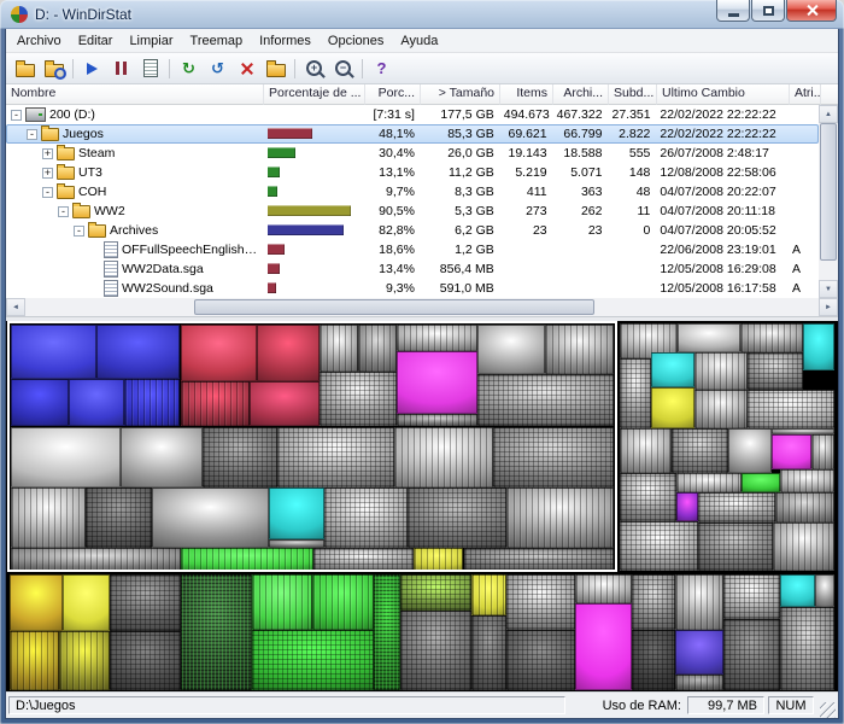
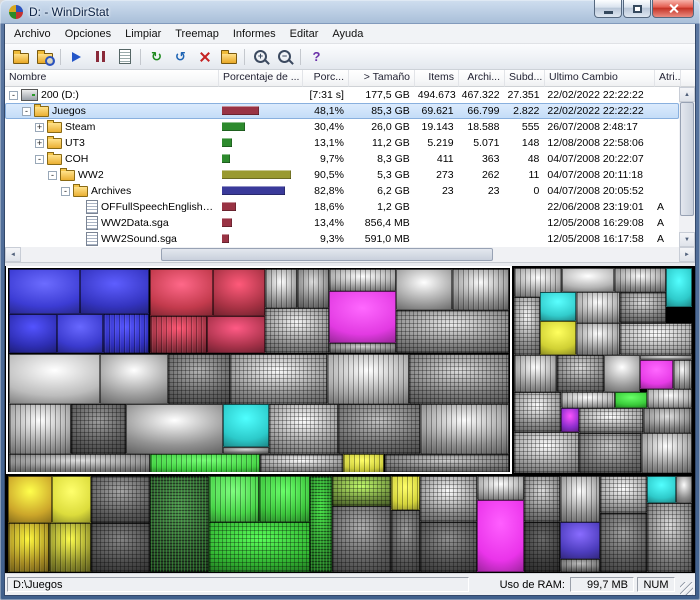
  D: - WinDirStat
  Archivo
- Editar
+ Opciones
  Limpiar
  Treemap
  Informes
- Opciones
+ Editar
  Ayuda
  ↻
  ↺
  ?
  Nombre
  Porcentaje de ...
  Porc...
  > Tamaño
  Items
  Archi...
  Subd...
  Ultimo Cambio
  Atri..
  -
  200 (D:)
  [7:31 s]
  177,5 GB
  494.673
  467.322
  27.351
  22/02/2022 22:22:22
  -
  Juegos
  48,1%
  85,3 GB
  69.621
  66.799
  2.822
  22/02/2022 22:22:22
  +
  Steam
  30,4%
  26,0 GB
  19.143
  18.588
  555
  26/07/2008 2:48:17
  +
  UT3
  13,1%
  11,2 GB
  5.219
  5.071
  148
  12/08/2008 22:58:06
  -
  COH
  9,7%
  8,3 GB
  411
  363
  48
  04/07/2008 20:22:07
  -
  WW2
  90,5%
  5,3 GB
  273
  262
  11
  04/07/2008 20:11:18
  -
  Archives
  82,8%
  6,2 GB
  23
  23
  0
  04/07/2008 20:05:52
  OFFullSpeechEnglish.sg
  18,6%
  1,2 GB
  22/06/2008 23:19:01
  A
  WW2Data.sga
  13,4%
  856,4 MB
  12/05/2008 16:29:08
  A
  WW2Sound.sga
  9,3%
  591,0 MB
  12/05/2008 16:17:58
  A
  D:\Juegos
  Uso de RAM:
  99,7 MB
  NUM
